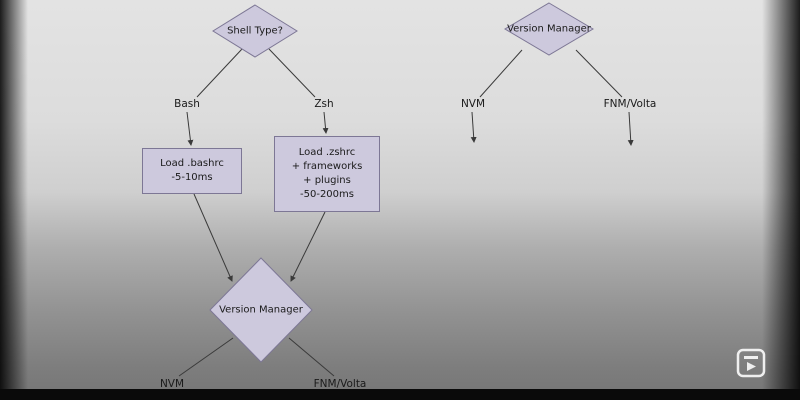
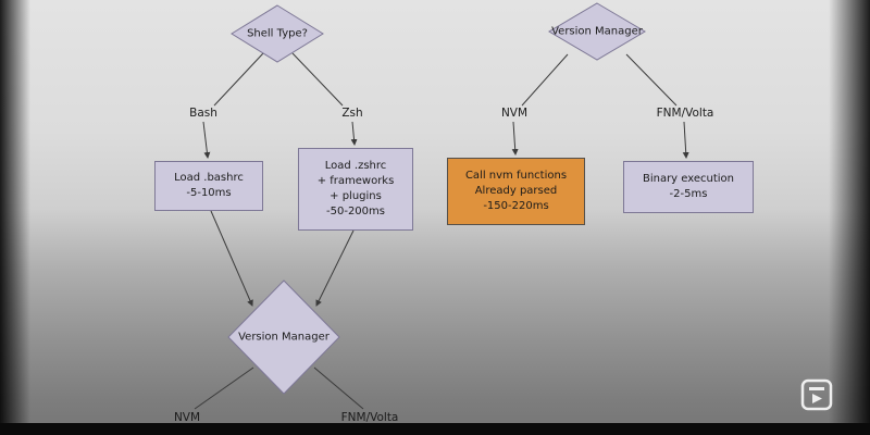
  Shell Type?
  Bash
  Zsh
  Load .bashrc
  -5-10ms
  Load .zshrc
  + frameworks
  + plugins
  -50-200ms
  Version Manager
  NVM
  FNM/Volta
  Version Manager
  NVM
  FNM/Volta
+ Call nvm functions
+ Already parsed
+ -150-220ms
+ Binary execution
+ -2-5ms
